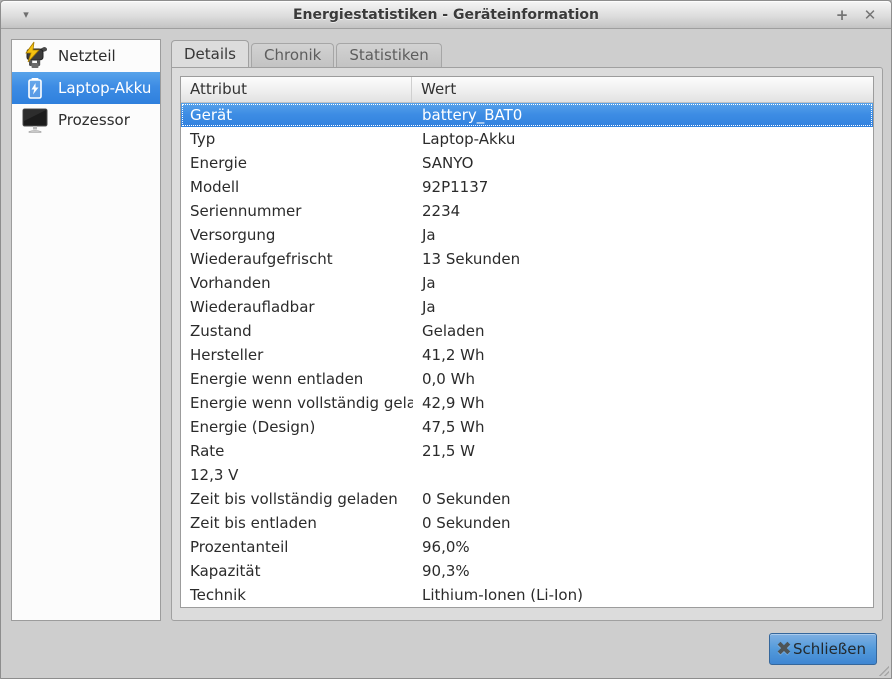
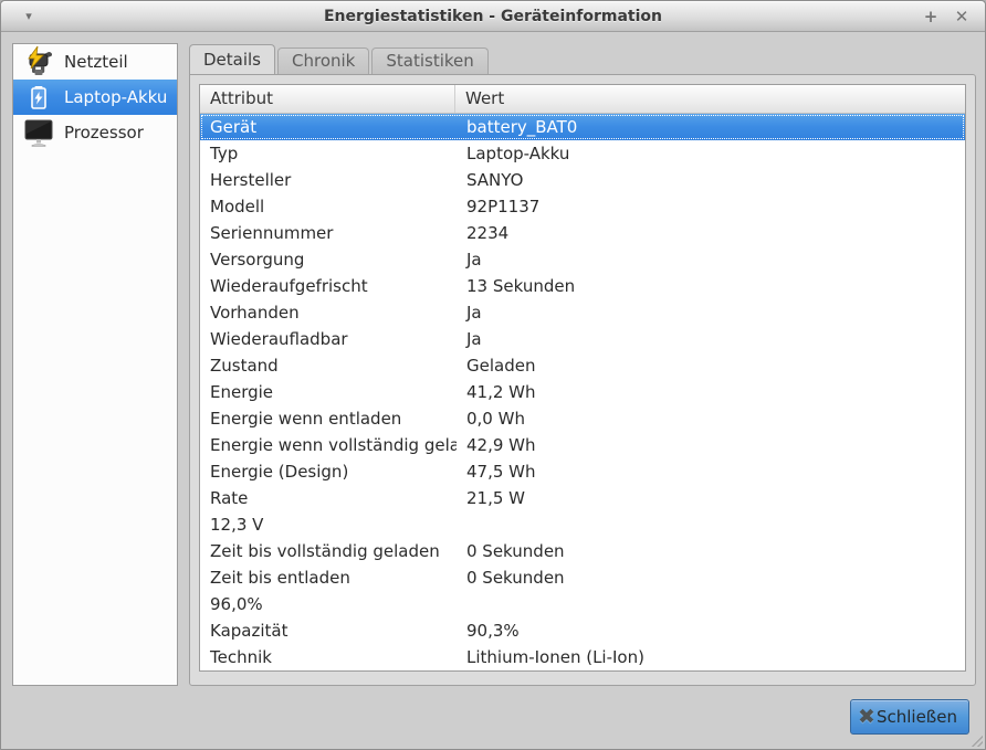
  ▾
  Energiestatistiken - Geräteinformation
  +
  ✕
  Netzteil
  Laptop-Akku
  Prozessor
  Details
  Chronik
  Statistiken
  Attribut
  Wert
  Gerät
  battery_BAT0
  Typ
  Laptop-Akku
- Energie
+ Hersteller
  SANYO
  Modell
  92P1137
  Seriennummer
  2234
  Versorgung
  Ja
  Wiederaufgefrischt
  13 Sekunden
  Vorhanden
  Ja
  Wiederaufladbar
  Ja
  Zustand
  Geladen
- Hersteller
+ Energie
  41,2 Wh
  Energie wenn entladen
  0,0 Wh
  Energie wenn vollständig gela
  42,9 Wh
  Energie (Design)
  47,5 Wh
  Rate
  21,5 W
  12,3 V
  Zeit bis vollständig geladen
  0 Sekunden
  Zeit bis entladen
  0 Sekunden
- Prozentanteil
  96,0%
  Kapazität
  90,3%
  Technik
  Lithium-Ionen (Li-Ion)
  ✖
  Schließen
